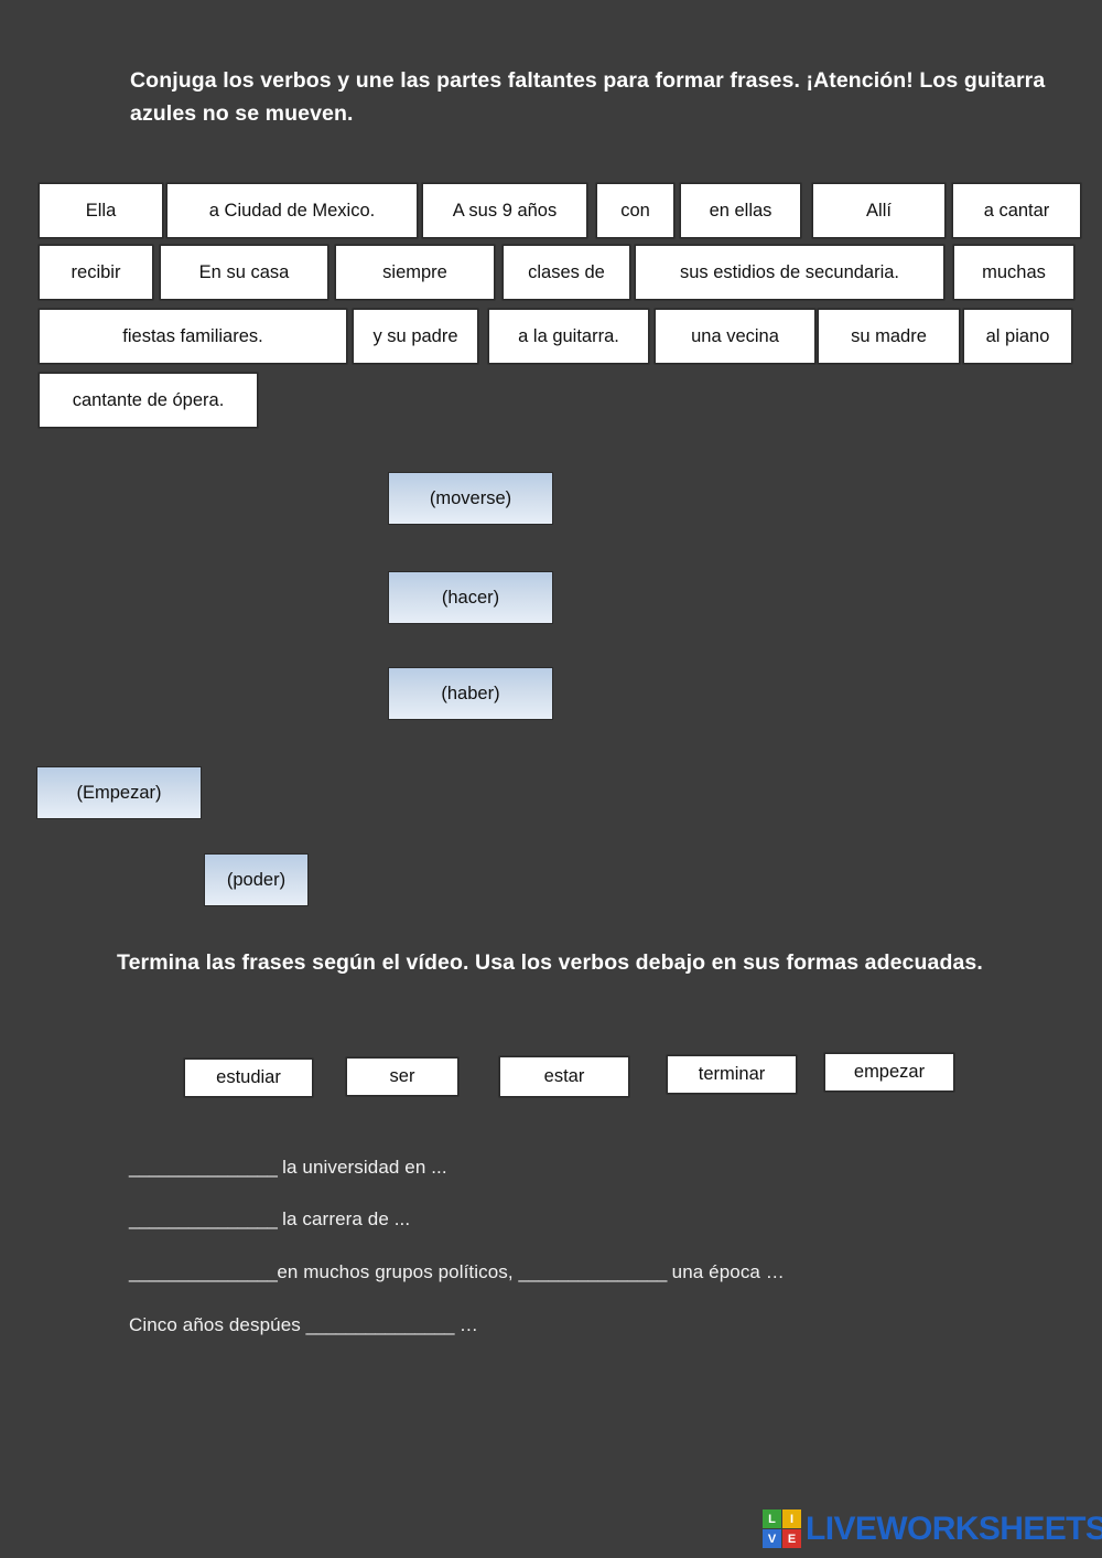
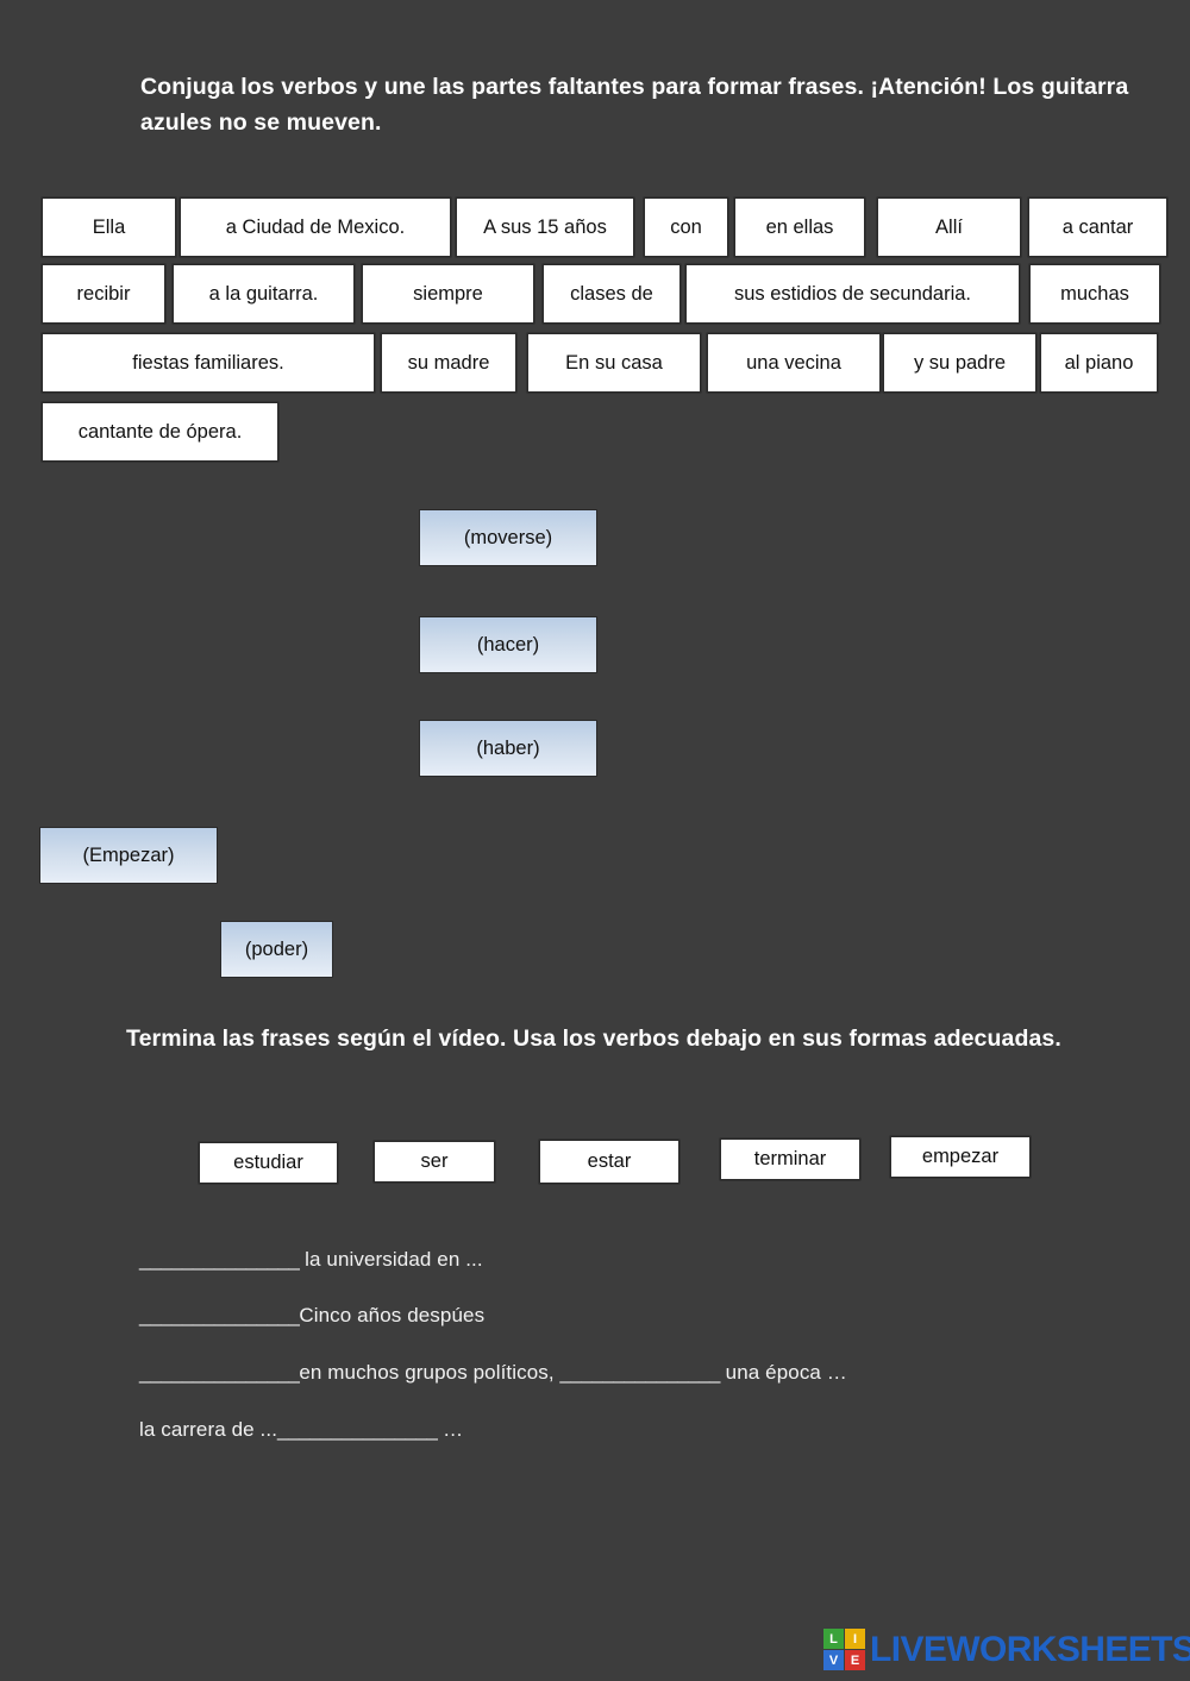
  Conjuga los verbos y une las partes faltantes para formar frases. ¡Atención! Los guitarra azules no se mueven.
  Ella
  a Ciudad de Mexico.
- A sus 9 años
+ A sus 15 años
  con
  en ellas
  Allí
  a cantar
  recibir
- En su casa
+ a la guitarra.
  siempre
  clases de
  sus estidios de secundaria.
  muchas
  fiestas familiares.
- y su padre
+ su madre
- a la guitarra.
+ En su casa
  una vecina
- su madre
+ y su padre
  al piano
  cantante de ópera.
  (moverse)
  (hacer)
  (haber)
  (Empezar)
  (poder)
  Termina las frases según el vídeo. Usa los verbos debajo en sus formas adecuadas.
  estudiar
  ser
  estar
  terminar
  empezar
  _______________ la universidad en ...
- _______________ la carrera de ...
+ _______________Cinco años despúes
  _______________en muchos grupos políticos, _______________ una época …
- Cinco años despúes _______________ …
+ la carrera de ..._______________ …
  L
  I
  V
  E
  LIVEWORKSHEETS
